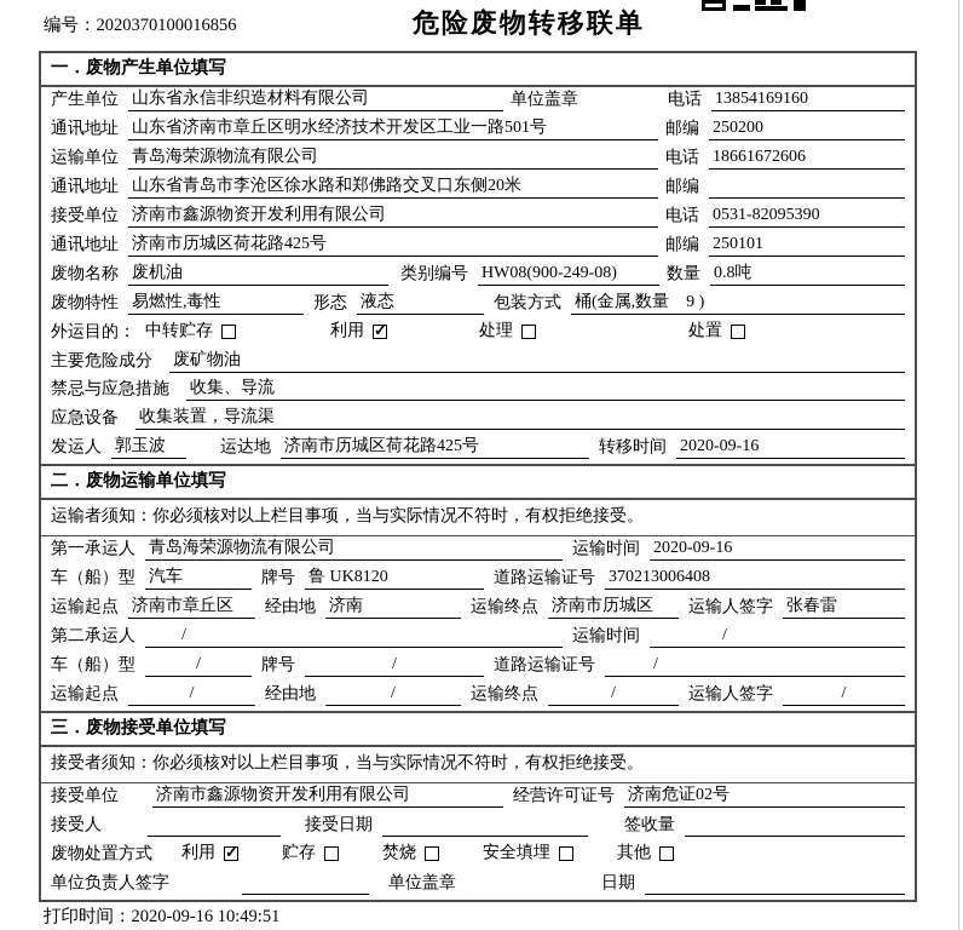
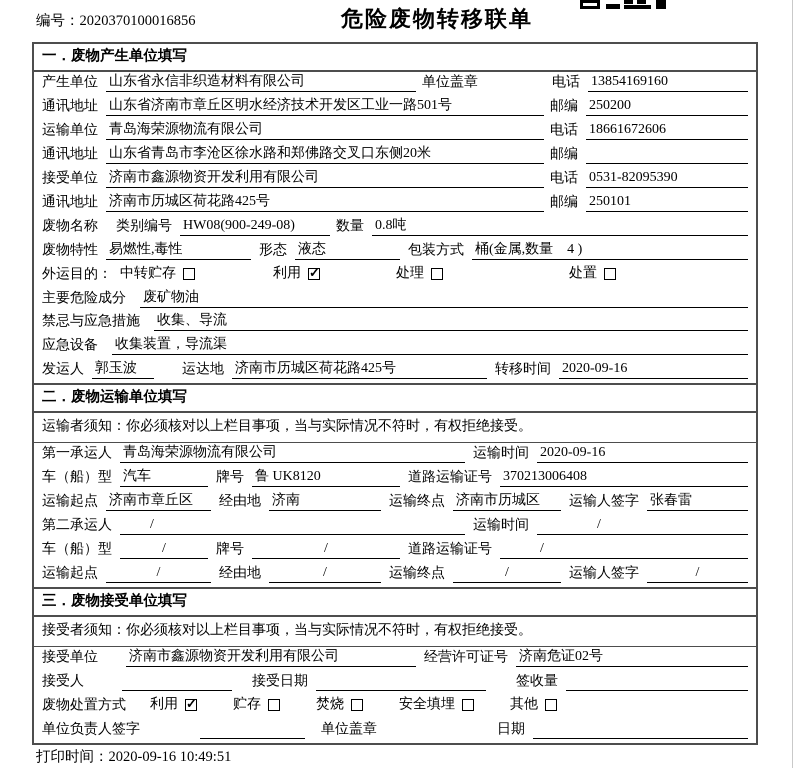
  编号：2020370100016856
  危险废物转移联单
  一．废物产生单位填写
  产生单位
  山东省永信非织造材料有限公司
  单位盖章
  电话
  13854169160
  通讯地址
  山东省济南市章丘区明水经济技术开发区工业一路501号
  邮编
  250200
  运输单位
  青岛海荣源物流有限公司
  电话
  18661672606
  通讯地址
  山东省青岛市李沧区徐水路和郑佛路交叉口东侧20米
  邮编
  接受单位
  济南市鑫源物资开发利用有限公司
  电话
  0531-82095390
  通讯地址
  济南市历城区荷花路425号
  邮编
  250101
  废物名称
- 废机油
  类别编号
  HW08(900-249-08)
  数量
  0.8吨
  废物特性
  易燃性,毒性
  形态
  液态
  包装方式
- 桶(金属,数量 9 )
+ 桶(金属,数量 4 )
  外运目的：
  中转贮存
  利用
  处理
  处置
  主要危险成分
  废矿物油
  禁忌与应急措施
  收集、导流
  应急设备
  收集装置，导流渠
  发运人
  郭玉波
  运达地
  济南市历城区荷花路425号
  转移时间
  2020-09-16
  二．废物运输单位填写
  运输者须知：你必须核对以上栏目事项，当与实际情况不符时，有权拒绝接受。
  第一承运人
  青岛海荣源物流有限公司
  运输时间
  2020-09-16
  车（船）型
  汽车
  牌号
  鲁 UK8120
  道路运输证号
  370213006408
  运输起点
  济南市章丘区
  经由地
  济南
  运输终点
  济南市历城区
  运输人签字
  张春雷
  第二承运人
  /
  运输时间
  /
  车（船）型
  /
  牌号
  /
  道路运输证号
  /
  运输起点
  /
  经由地
  /
  运输终点
  /
  运输人签字
  /
  三．废物接受单位填写
  接受者须知：你必须核对以上栏目事项，当与实际情况不符时，有权拒绝接受。
  接受单位
  济南市鑫源物资开发利用有限公司
  经营许可证号
  济南危证02号
  接受人
  接受日期
  签收量
  废物处置方式
  利用
  贮存
  焚烧
  安全填埋
  其他
  单位负责人签字
  单位盖章
  日期
  打印时间：2020-09-16 10:49:51
